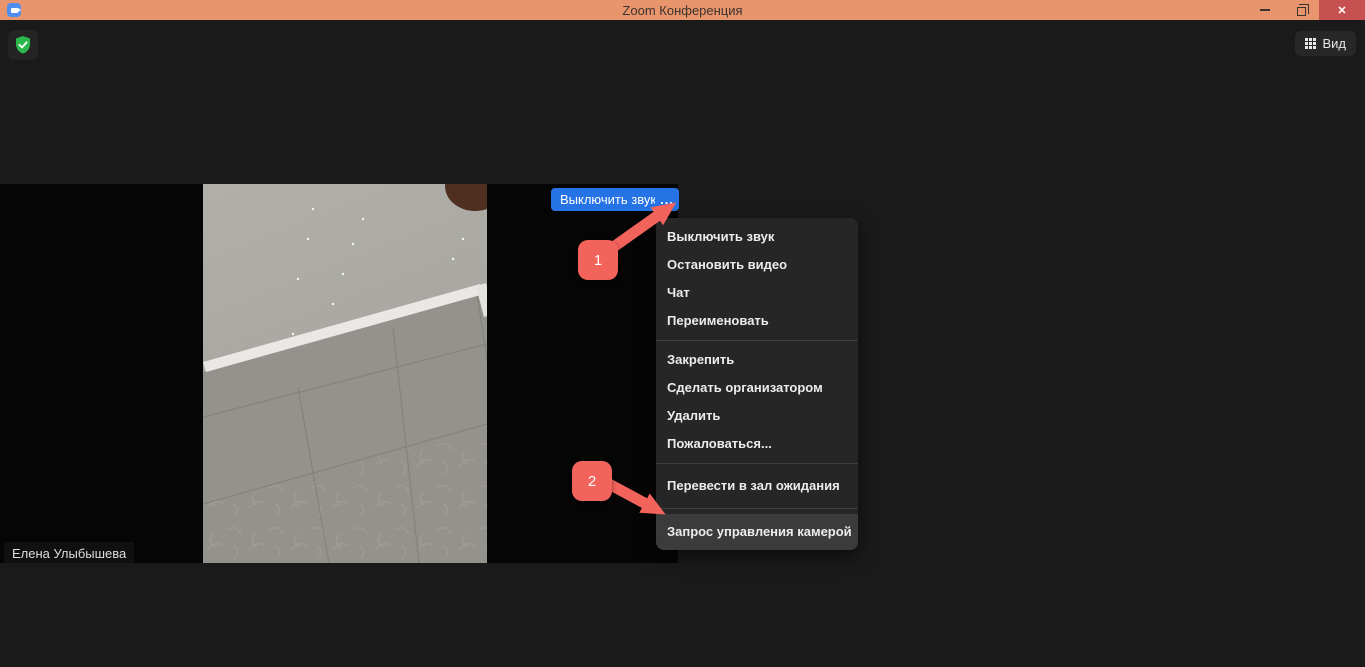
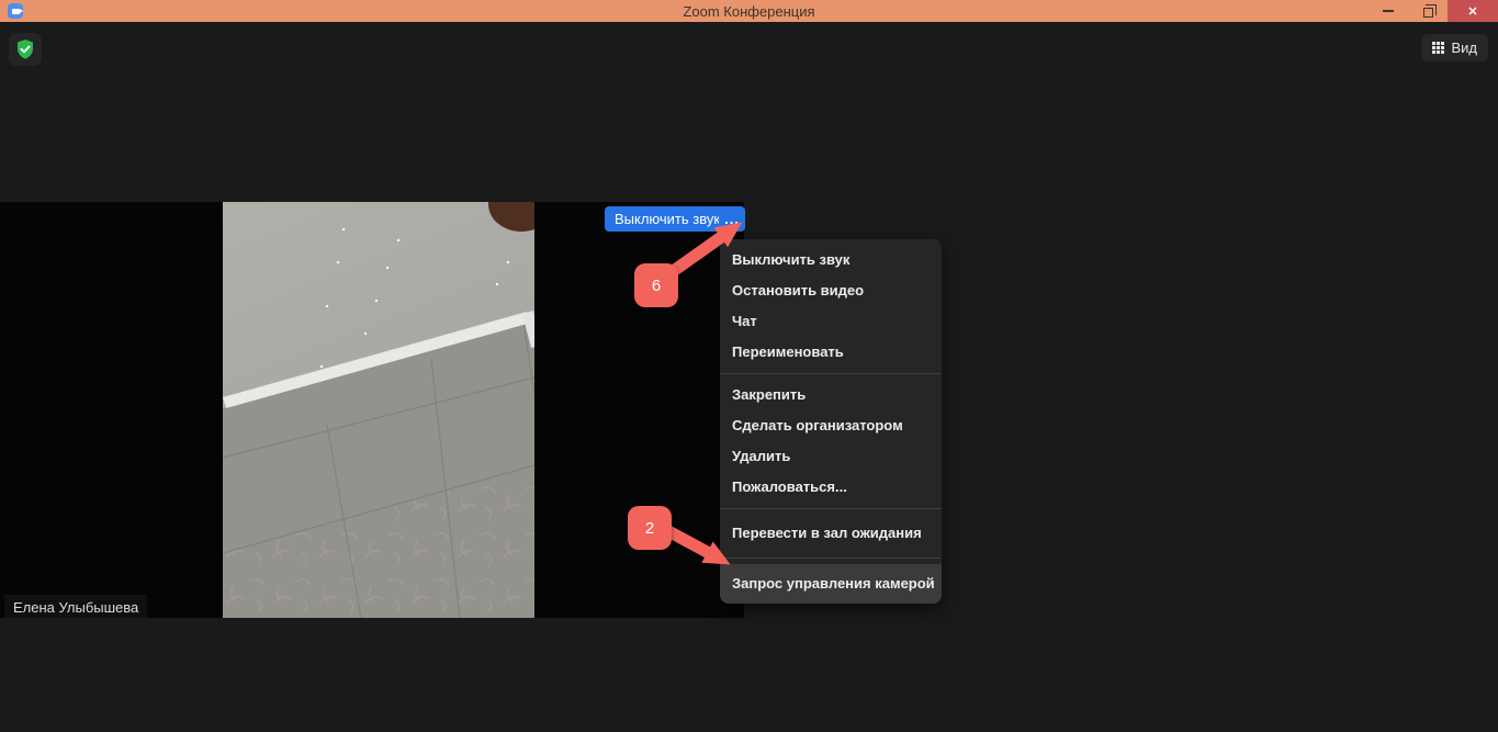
  Zoom Конференция
  ✕
  Вид
  Елена Улыбышева
  Выключить звук
  ...
  Выключить звук
  Остановить видео
  Чат
  Переименовать
  Закрепить
  Сделать организатором
  Удалить
  Пожаловаться...
  Перевести в зал ожидания
  Запрос управления камерой
- 1
+ 6
  2
